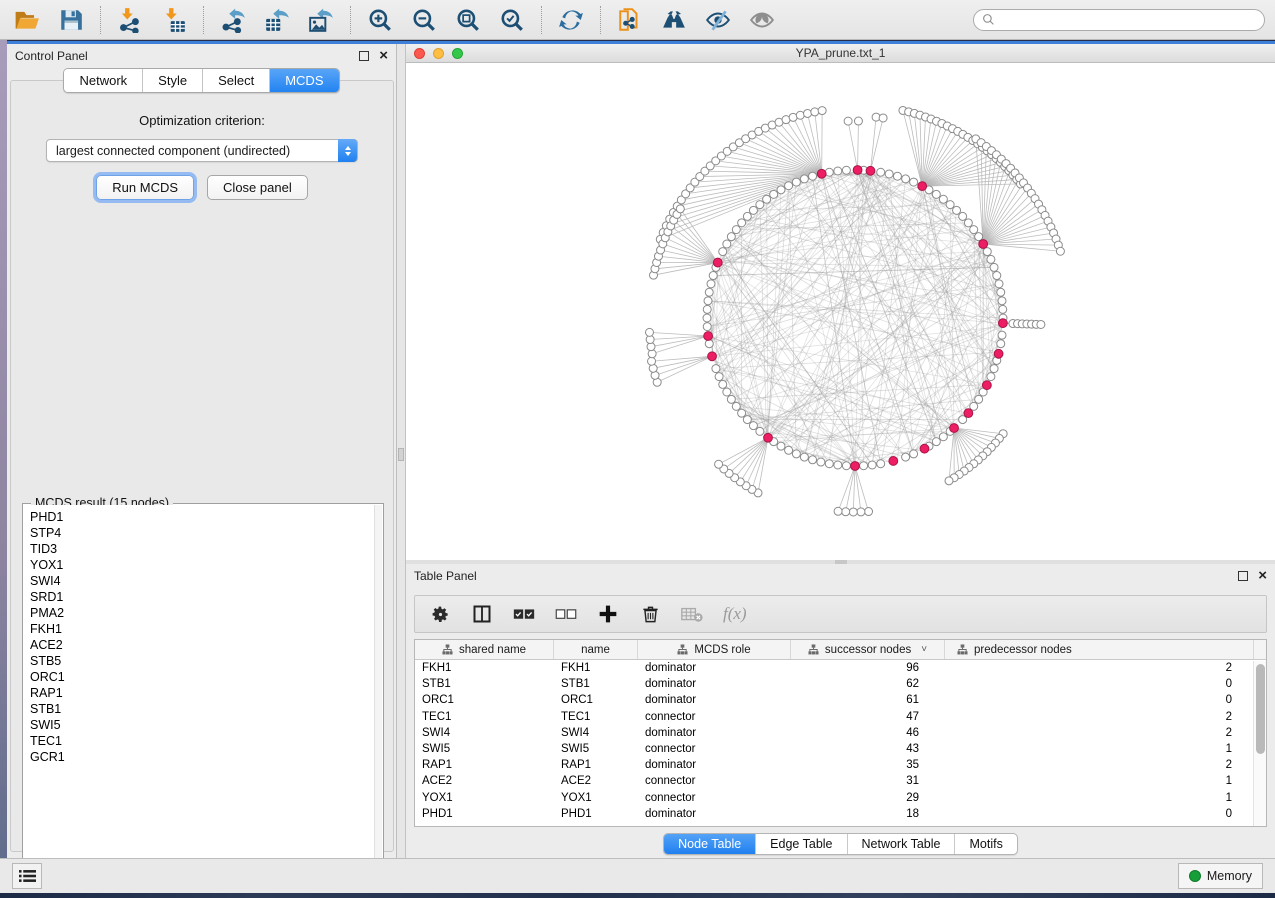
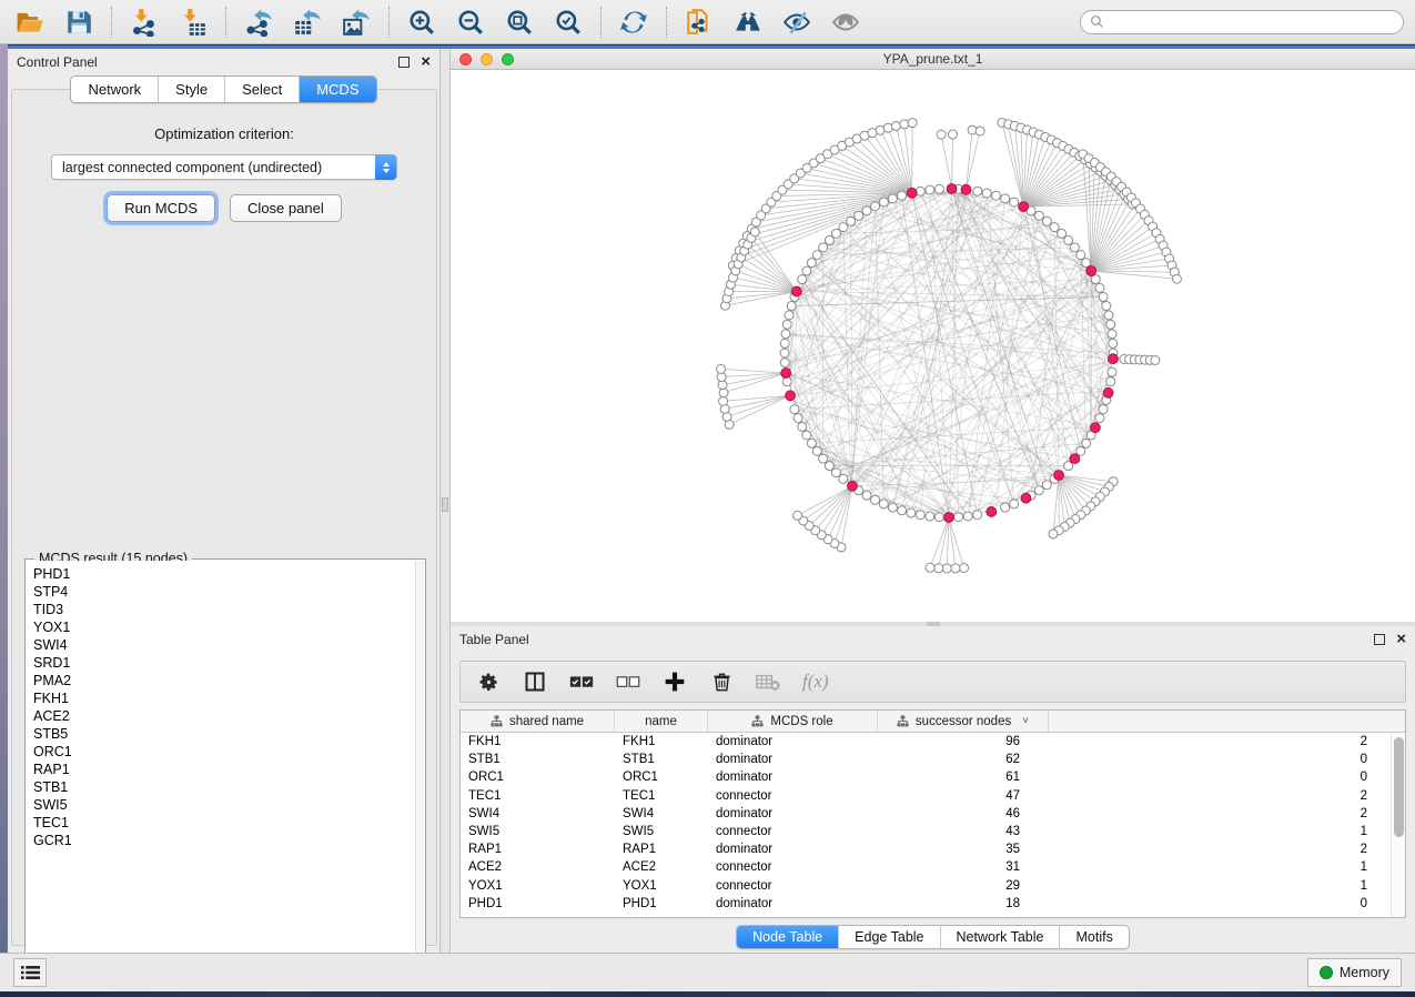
  Control Panel
  ×
  Network
  Style
  Select
  MCDS
  Optimization criterion:
  largest connected component (undirected)
  Run MCDS
  Close panel
  MCDS result (15 nodes)
  PHD1
  STP4
  TID3
  YOX1
  SWI4
  SRD1
  PMA2
  FKH1
  ACE2
  STB5
  ORC1
  RAP1
  STB1
  SWI5
  TEC1
  GCR1
  YPA_prune.txt_1
  Table Panel
  ×
  f(x)
  shared name
  name
  MCDS role
  successor nodes
  ˅
- predecessor nodes
  FKH1
  FKH1
  dominator
  96
  2
  STB1
  STB1
  dominator
  62
  0
  ORC1
  ORC1
  dominator
  61
  0
  TEC1
  TEC1
  connector
  47
  2
  SWI4
  SWI4
  dominator
  46
  2
  SWI5
  SWI5
  connector
  43
  1
  RAP1
  RAP1
  dominator
  35
  2
  ACE2
  ACE2
  connector
  31
  1
  YOX1
  YOX1
  connector
  29
  1
  PHD1
  PHD1
  dominator
  18
  0
  Node Table
  Edge Table
  Network Table
  Motifs
  Memory
